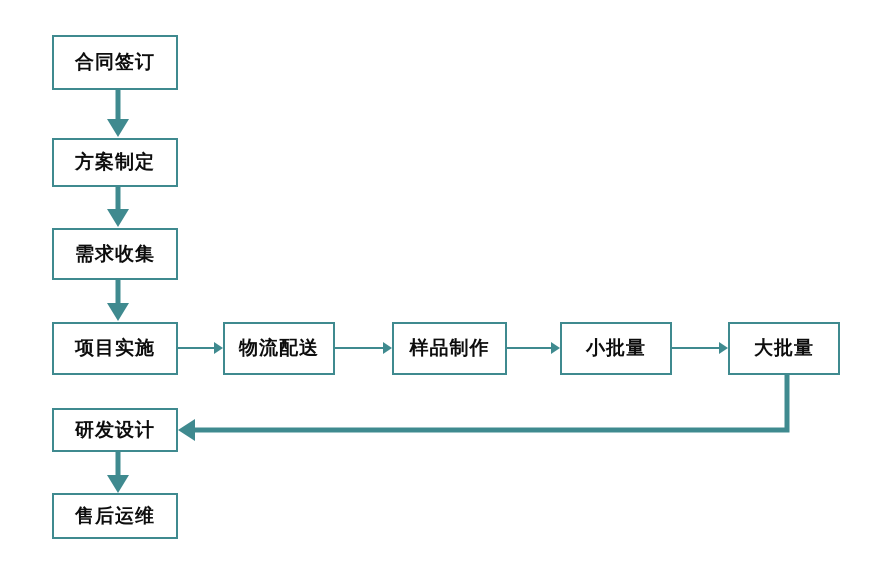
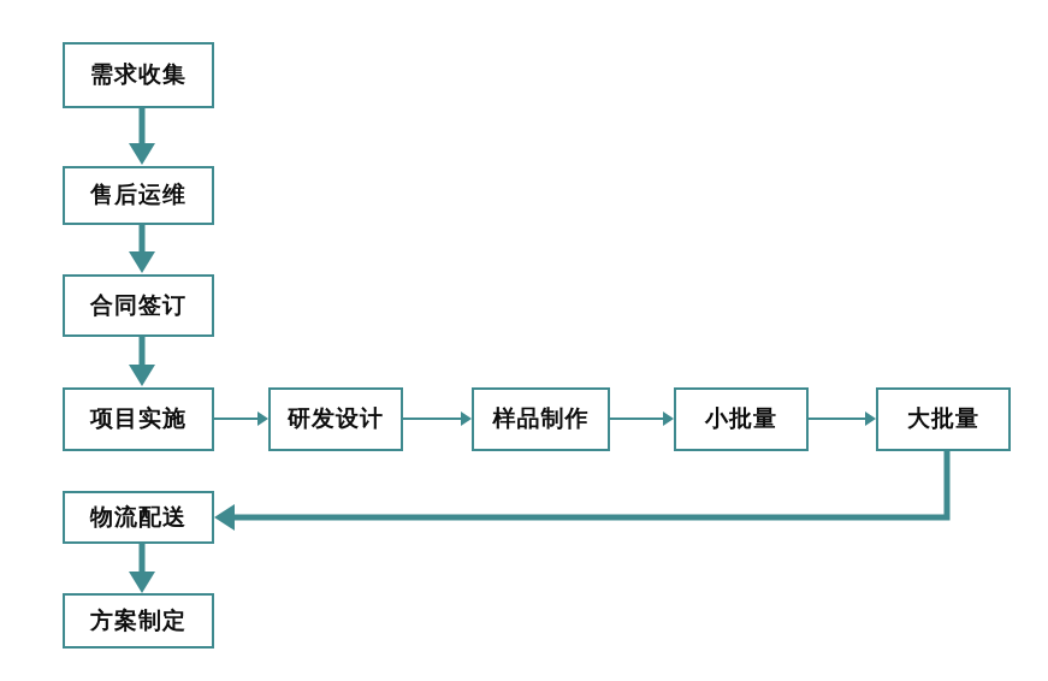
- 合同签订
+ 需求收集
- 方案制定
+ 售后运维
- 需求收集
+ 合同签订
  项目实施
- 物流配送
+ 研发设计
  样品制作
  小批量
  大批量
- 研发设计
+ 物流配送
- 售后运维
+ 方案制定
